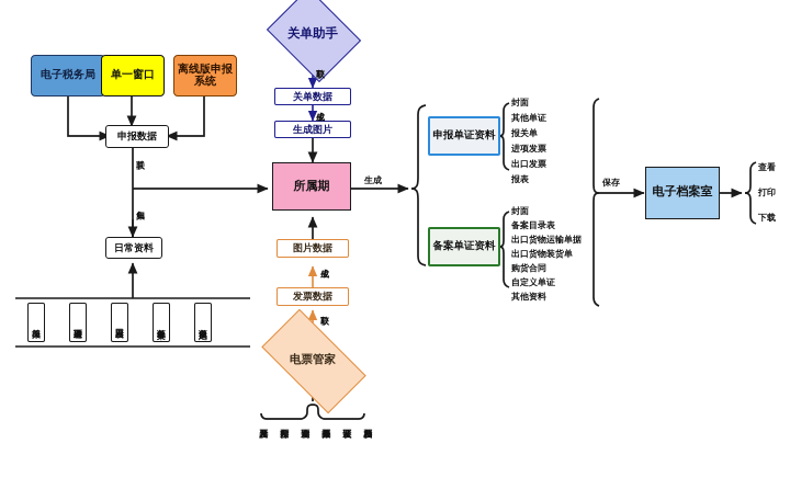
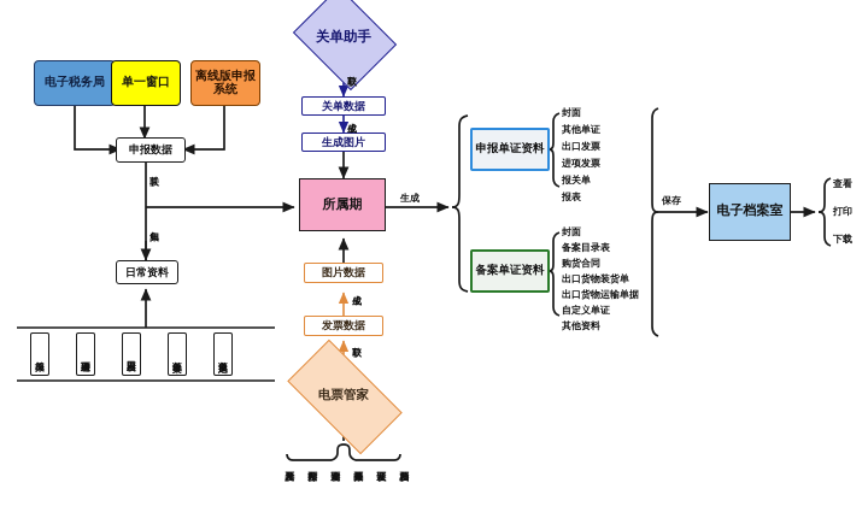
  电子税务局
  单一窗口
  离线版申报系统
  申报数据
  日常资料
  关单助手
  关单数据
  生成图片
  所属期
  图片数据
  发票数据
  电票管家
  申报单证资料
  备案单证资料
  电子档案室
  生成
  保存
  封面
  其他单证
- 报关单
+ 出口发票
  进项发票
- 出口发票
+ 报关单
  报表
  封面
  备案目录表
- 出口货物运输单据
+ 购货合同
  出口货物装货单
- 购货合同
+ 出口货物运输单据
  自定义单证
  其他资料
  查看
  打印
  下载
